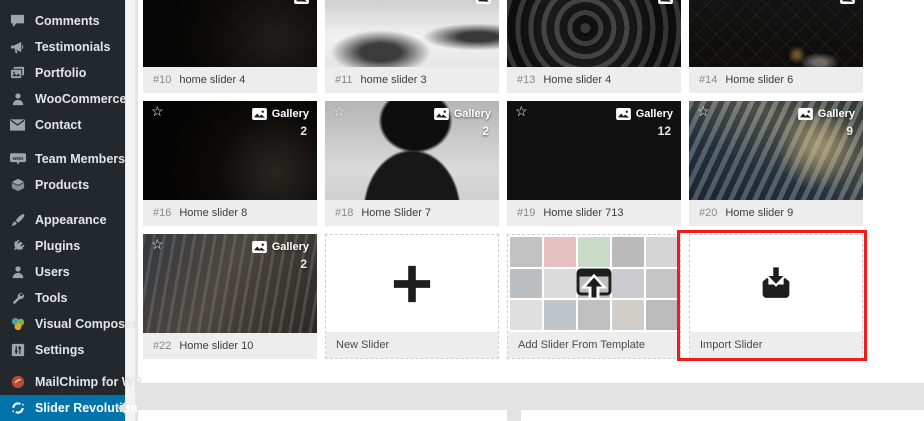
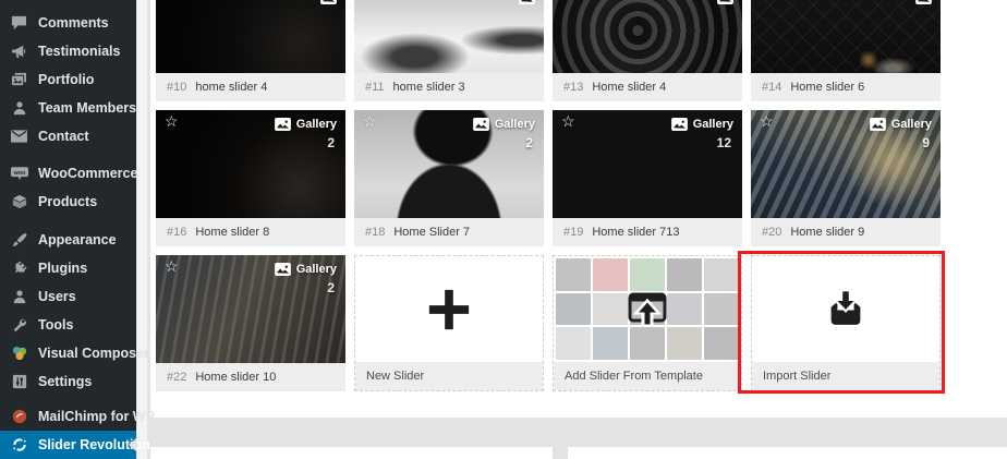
  Comments
  Testimonials
  Portfolio
- WooCommerce
+ Team Members
  Contact
- Team Members
+ WooCommerce
  Products
  Appearance
  Plugins
  Users
  Tools
  Visual Composer
  Settings
  MailChimp for WP
  Slider Revolution
  #10
  home slider 4
  #11
  home slider 3
  #13
  Home slider 4
  #14
  Home slider 6
  ☆
  Gallery
  2
  #16
  Home slider 8
  ☆
  Gallery
  2
  #18
  Home Slider 7
  ☆
  Gallery
  12
  #19
  Home slider 713
  ☆
  Gallery
  9
  #20
  Home slider 9
  ☆
  Gallery
  2
  #22
  Home slider 10
  New Slider
  Add Slider From Template
  Import Slider
